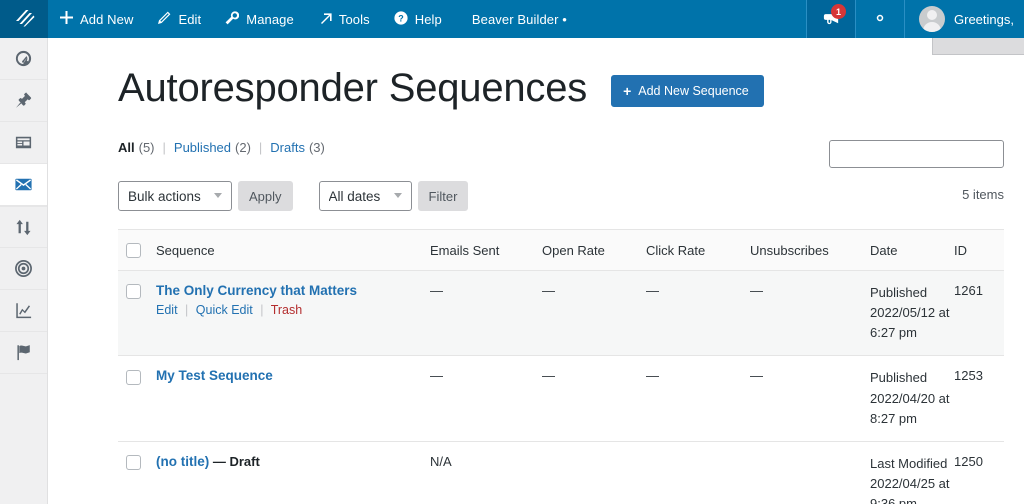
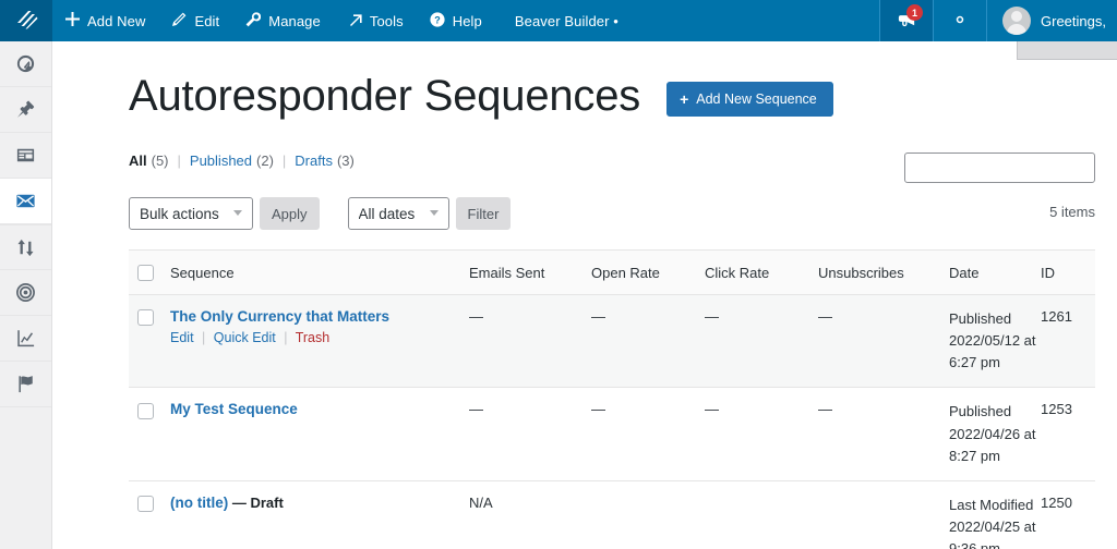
  Add New
  Edit
  Manage
  Tools
  ?
  Help
  Beaver Builder •
  1
  Greetings,
  Autoresponder Sequences
  +
  Add New Sequence
  All
  (5)
  |
  Published
  (2)
  |
  Drafts
  (3)
  Bulk actions
  Apply
  All dates
  Filter
  5 items
  	Sequence	Emails Sent	Open Rate	Click Rate	Unsubscribes	Date	ID
  	The Only Currency that Matters Edit | Quick Edit | Trash	—	—	—	—	Published 2022/05/12 at 6:27 pm	1261
- 	My Test Sequence	—	—	—	—	Published 2022/04/20 at 8:27 pm	1253
+ 	My Test Sequence	—	—	—	—	Published 2022/04/26 at 8:27 pm	1253
  	(no title) — Draft	N/A				Last Modified 2022/04/25 at	1250
